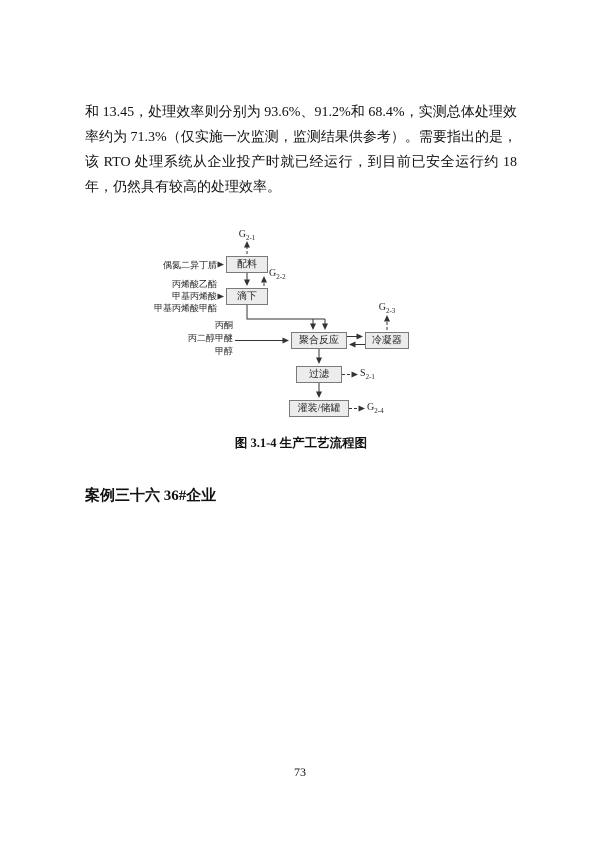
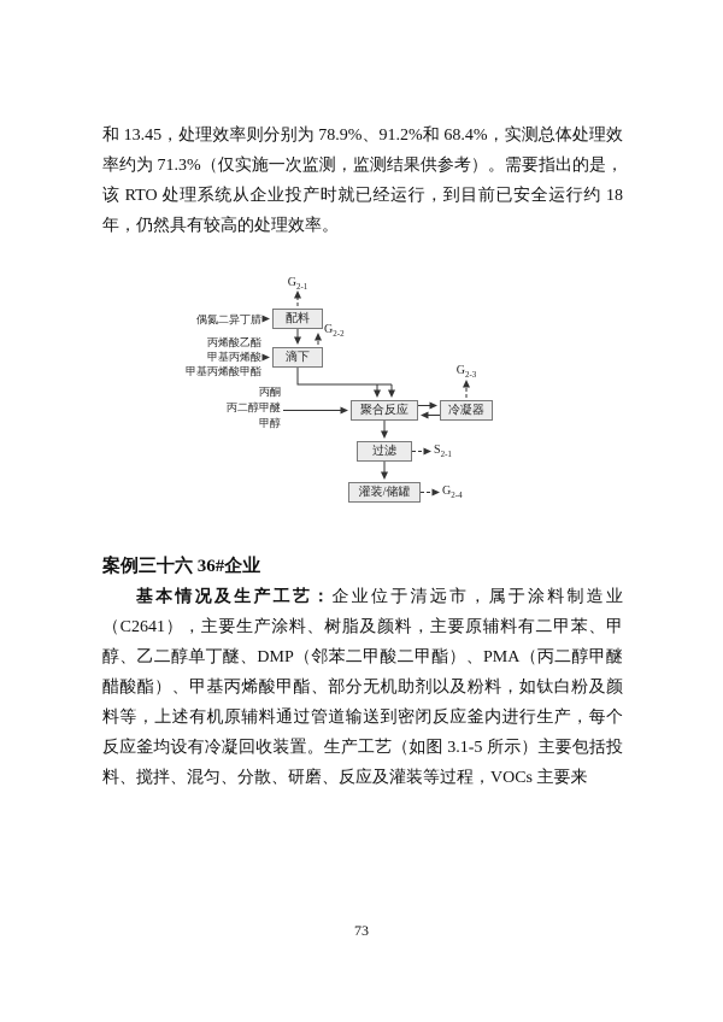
- 和 13.45，处理效率则分别为 93.6%、91.2%和 68.4%，实测总体处理效率约为 71.3%（仅实施一次监测，监测结果供参考）。需要指出的是，该 RTO 处理系统从企业投产时就已经运行，到目前已安全运行约 18 年，仍然具有较高的处理效率。
+ 和 13.45，处理效率则分别为 78.9%、91.2%和 68.4%，实测总体处理效率约为 71.3%（仅实施一次监测，监测结果供参考）。需要指出的是，该 RTO 处理系统从企业投产时就已经运行，到目前已安全运行约 18 年，仍然具有较高的处理效率。
  配料
  滴下
  聚合反应
  冷凝器
  过滤
  灌装/储罐
  偶氮二异丁腈
  丙烯酸乙酯
  甲基丙烯酸
  甲基丙烯酸甲酯
  丙酮
  丙二醇甲醚
  甲醇
  G2-1
  G2-2
  G2-3
  S2-1
  G2-4
- 图 3.1-4 生产工艺流程图
  案例三十六 36#企业
+ 基本情况及生产工艺：企业位于清远市，属于涂料制造业（C2641），主要生产涂料、树脂及颜料，主要原辅料有二甲苯、甲醇、乙二醇单丁醚、DMP（邻苯二甲酸二甲酯）、PMA（丙二醇甲醚醋酸酯）、甲基丙烯酸甲酯、部分无机助剂以及粉料，如钛白粉及颜料等，上述有机原辅料通过管道输送到密闭反应釜内进行生产，每个反应釜均设有冷凝回收装置。生产工艺（如图 3.1-5 所示）主要包括投料、搅拌、混匀、分散、研磨、反应及灌装等过程，VOCs 主要来
  73
